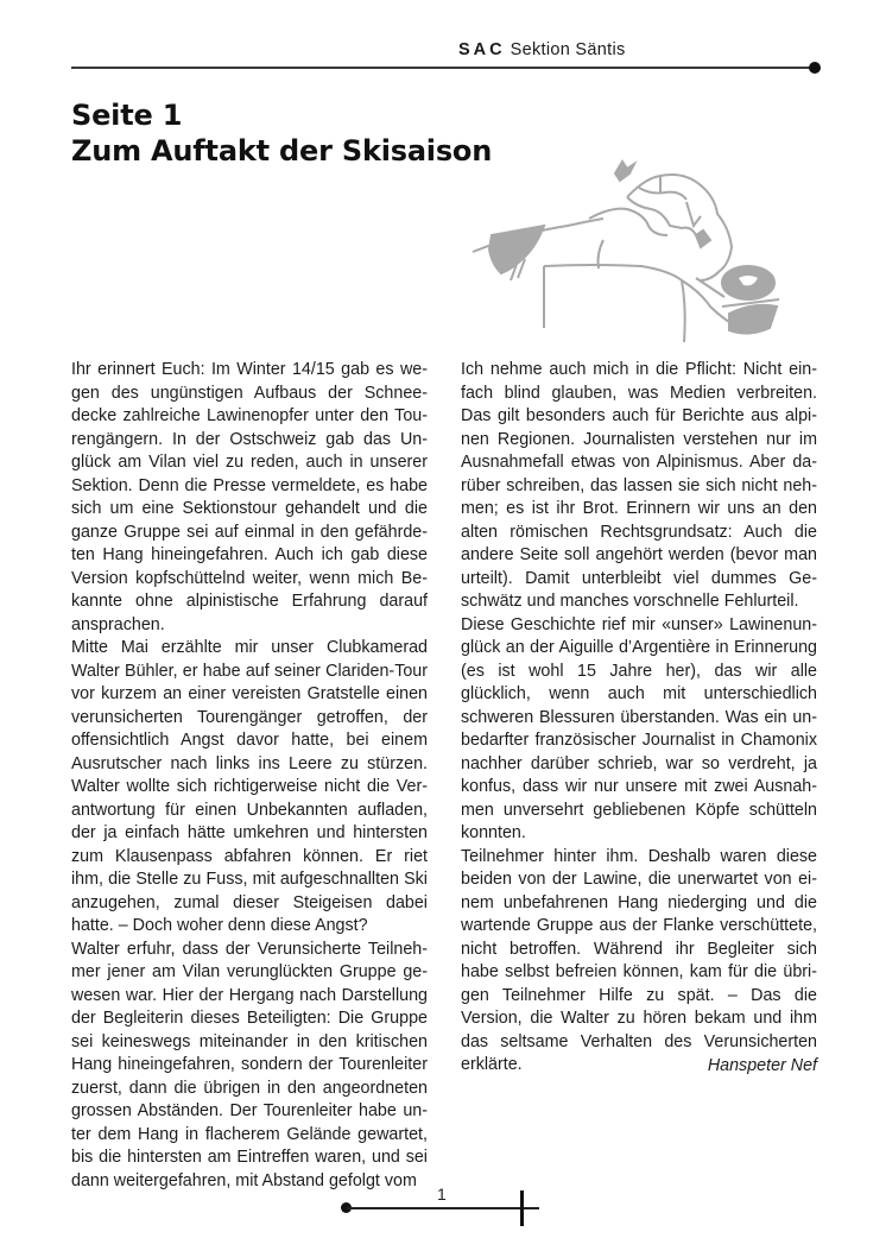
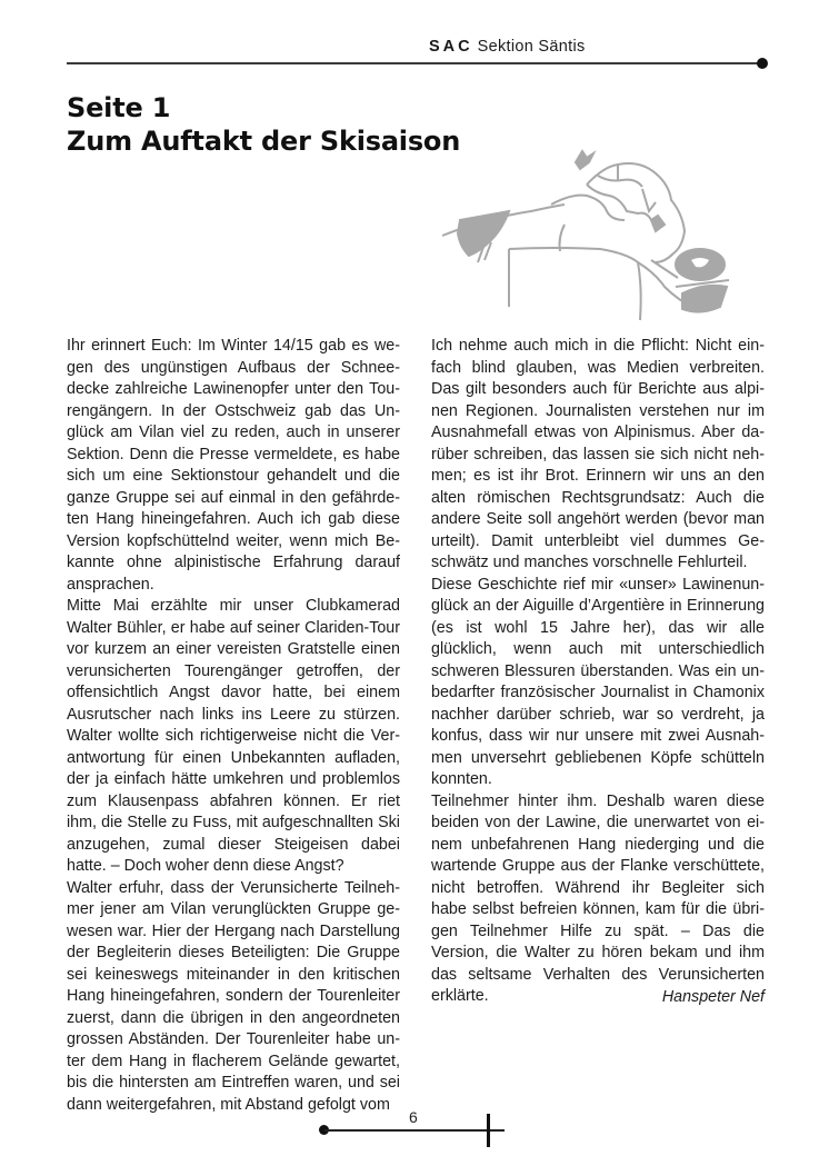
  SAC Sektion Säntis
  Seite 1
  Zum Auftakt der Skisaison
  Ihr erinnert Euch: Im Winter 14/15 gab es we­gen des ungünstigen Aufbaus der Schnee­decke zahlreiche Lawinenopfer unter den Tou­rengängern. In der Ostschweiz gab das Un­glück am Vilan viel zu reden, auch in unserer Sektion. Denn die Presse vermeldete, es habe sich um eine Sektionstour gehandelt und die ganze Gruppe sei auf einmal in den gefährde­ten Hang hineingefahren. Auch ich gab diese Version kopfschüttelnd weiter, wenn mich Be­kannte ohne alpinistische Erfahrung darauf ansprachen.
- Mitte Mai erzählte mir unser Clubkamerad Walter Bühler, er habe auf seiner Clariden-Tour vor kurzem an einer vereisten Gratstelle einen verunsicherten Tourengänger getroffen, der offensichtlich Angst davor hatte, bei einem Ausrutscher nach links ins Leere zu stürzen. Walter wollte sich richtigerweise nicht die Ver­antwortung für einen Unbekannten aufladen, der ja einfach hätte umkehren und hintersten zum Klausenpass abfahren können. Er riet ihm, die Stelle zu Fuss, mit aufgeschnallten Ski an­zugehen, zumal dieser Steigeisen dabei hatte. – Doch woher denn diese Angst?
+ Mitte Mai erzählte mir unser Clubkamerad Walter Bühler, er habe auf seiner Clariden-Tour vor kurzem an einer vereisten Gratstelle einen verunsicherten Tourengänger getroffen, der offensichtlich Angst davor hatte, bei einem Ausrutscher nach links ins Leere zu stürzen. Walter wollte sich richtigerweise nicht die Ver­antwortung für einen Unbekannten aufladen, der ja einfach hätte umkehren und problemlos zum Klausenpass abfahren können. Er riet ihm, die Stelle zu Fuss, mit aufgeschnallten Ski an­zugehen, zumal dieser Steigeisen dabei hatte. – Doch woher denn diese Angst?
  Walter erfuhr, dass der Verunsicherte Teilneh­mer jener am Vilan verunglückten Gruppe ge­wesen war. Hier der Hergang nach Darstellung der Begleiterin dieses Beteiligten: Die Gruppe sei keineswegs miteinander in den kritischen Hang hineingefahren, sondern der Tourenleiter zuerst, dann die übrigen in den angeordneten grossen Abständen. Der Tourenleiter habe un­ter dem Hang in flacherem Gelände gewartet, bis die hintersten am Eintreffen waren, und sei dann weitergefahren, mit Abstand gefolgt vom
  Ich nehme auch mich in die Pflicht: Nicht ein­fach blind glauben, was Medien verbreiten. Das gilt besonders auch für Berichte aus alpi­nen Regionen. Journalisten verstehen nur im Ausnahmefall etwas von Alpinismus. Aber da­rüber schreiben, das lassen sie sich nicht neh­men; es ist ihr Brot. Erinnern wir uns an den alten römischen Rechtsgrundsatz: Auch die andere Seite soll angehört werden (bevor man urteilt). Damit unterbleibt viel dummes Ge­schwätz und manches vorschnelle Fehlurteil.
  Diese Geschichte rief mir «unser» Lawinenun­glück an der Aiguille d’Argentière in Erinne­rung (es ist wohl 15 Jahre her), das wir alle glücklich, wenn auch mit unterschiedlich schweren Blessuren überstanden. Was ein un­bedarfter französischer Journalist in Chamonix nachher darüber schrieb, war so verdreht, ja konfus, dass wir nur unsere mit zwei Ausnah­men unversehrt gebliebenen Köpfe schütteln konnten.
  Teilnehmer hinter ihm. Deshalb waren diese beiden von der Lawine, die unerwartet von ei­nem unbefahrenen Hang niederging und die wartende Gruppe aus der Flanke verschüttete, nicht betroffen. Während ihr Begleiter sich habe selbst befreien können, kam für die übri­gen Teilnehmer Hilfe zu spät. – Das die Version, die Walter zu hören bekam und ihm das seltsa­me Verhalten des Verunsicherten erklärte.
  Hanspeter Nef
- 1
+ 6
